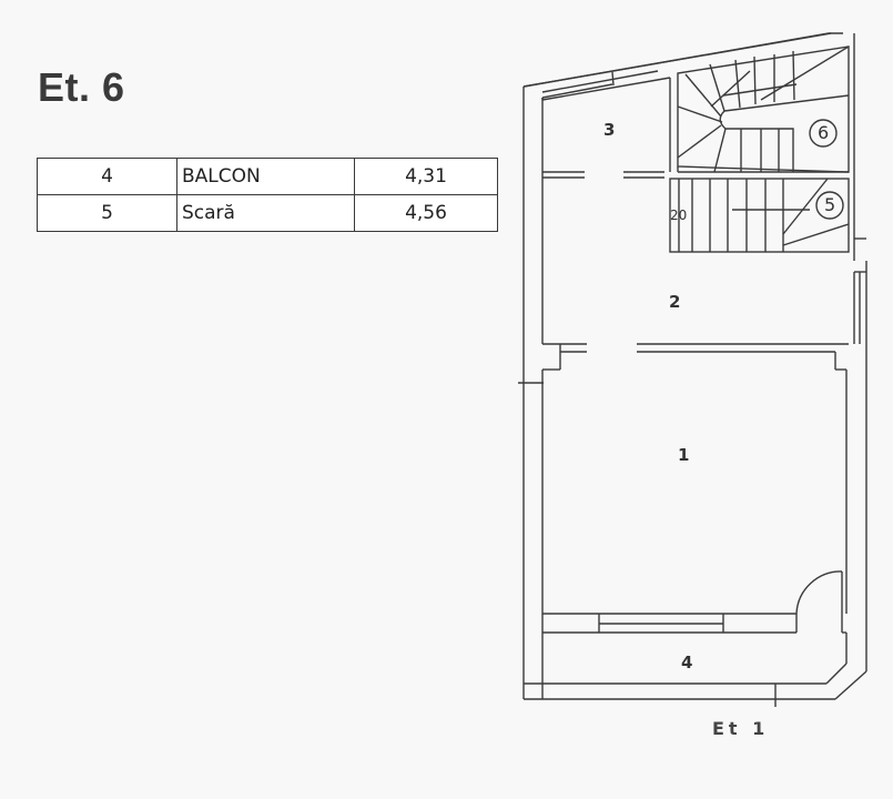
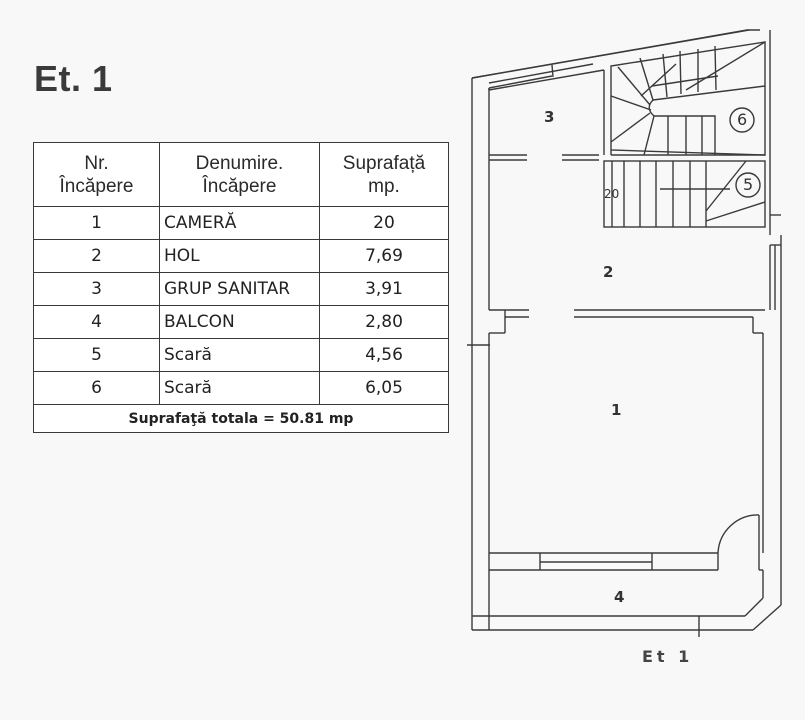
- Et. 6
+ Et. 1
+ Nr.Încăpere	Denumire.Încăpere	Suprafațămp.
+ 1	CAMERĂ	20
+ 2	HOL	7,69
+ 3	GRUP SANITAR	3,91
- 4	BALCON	4,31
+ 4	BALCON	2,80
  5	Scară	4,56
+ 6	Scară	6,05
+ Suprafaţă totala = 50.81 mp
  3
  2
  1
  4
  6
  5
  20
  Et 1
